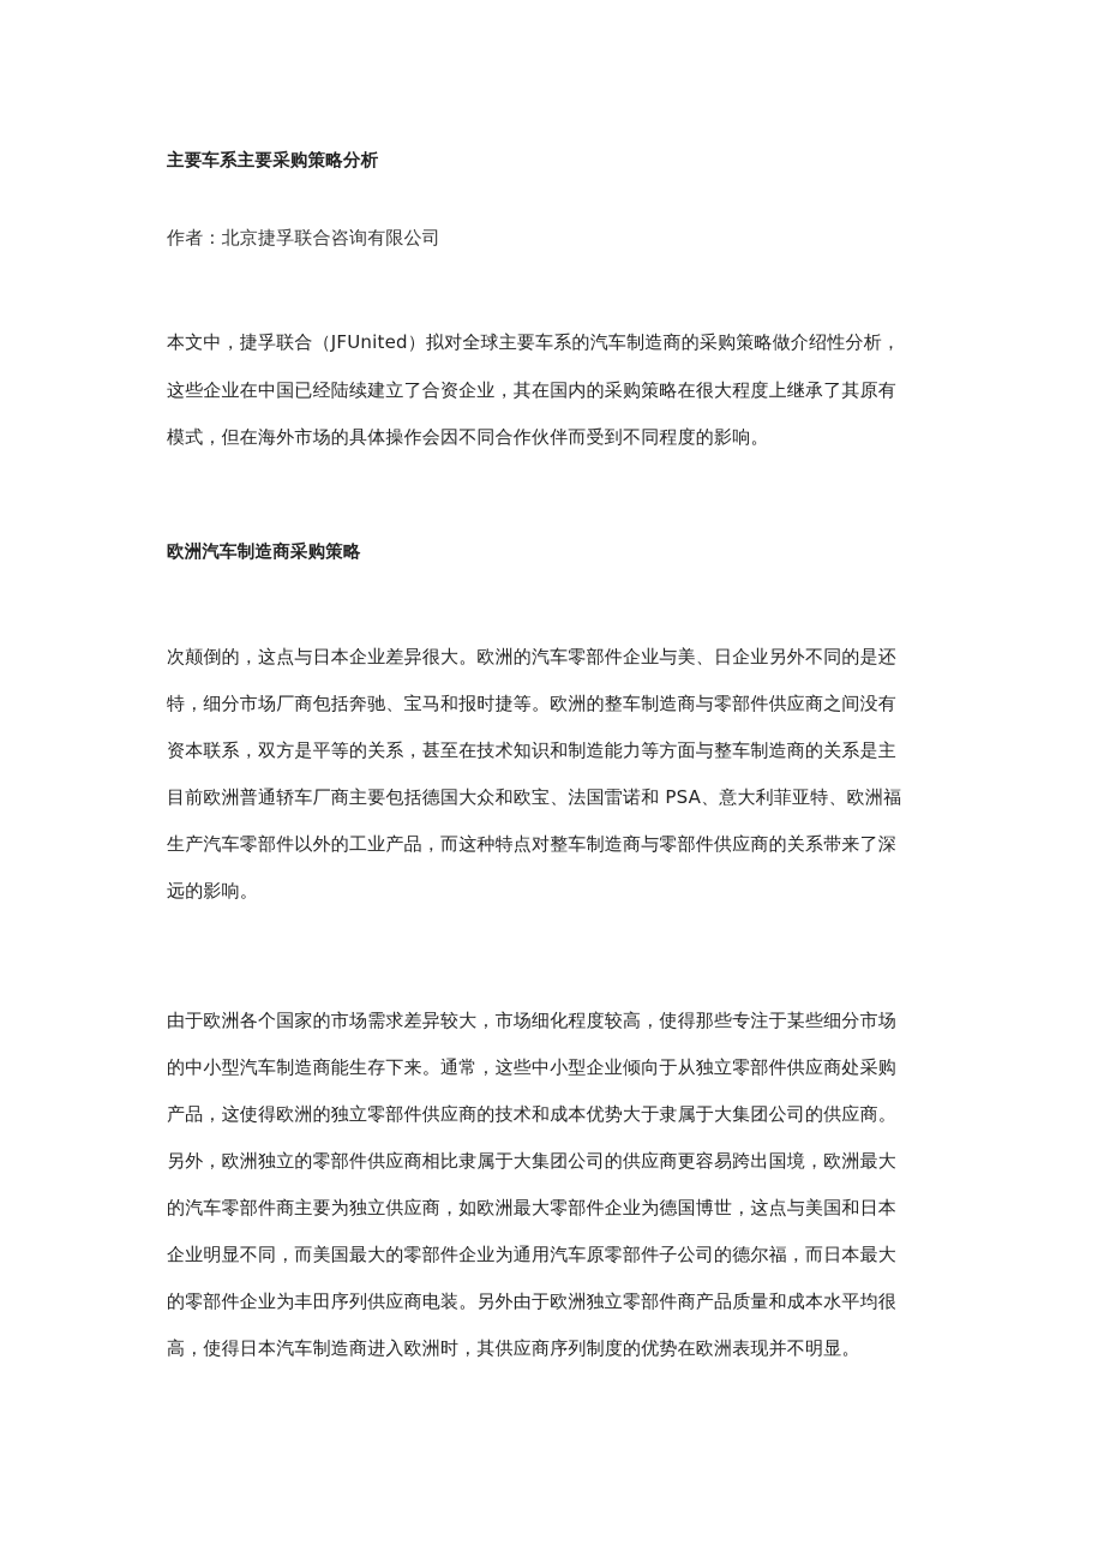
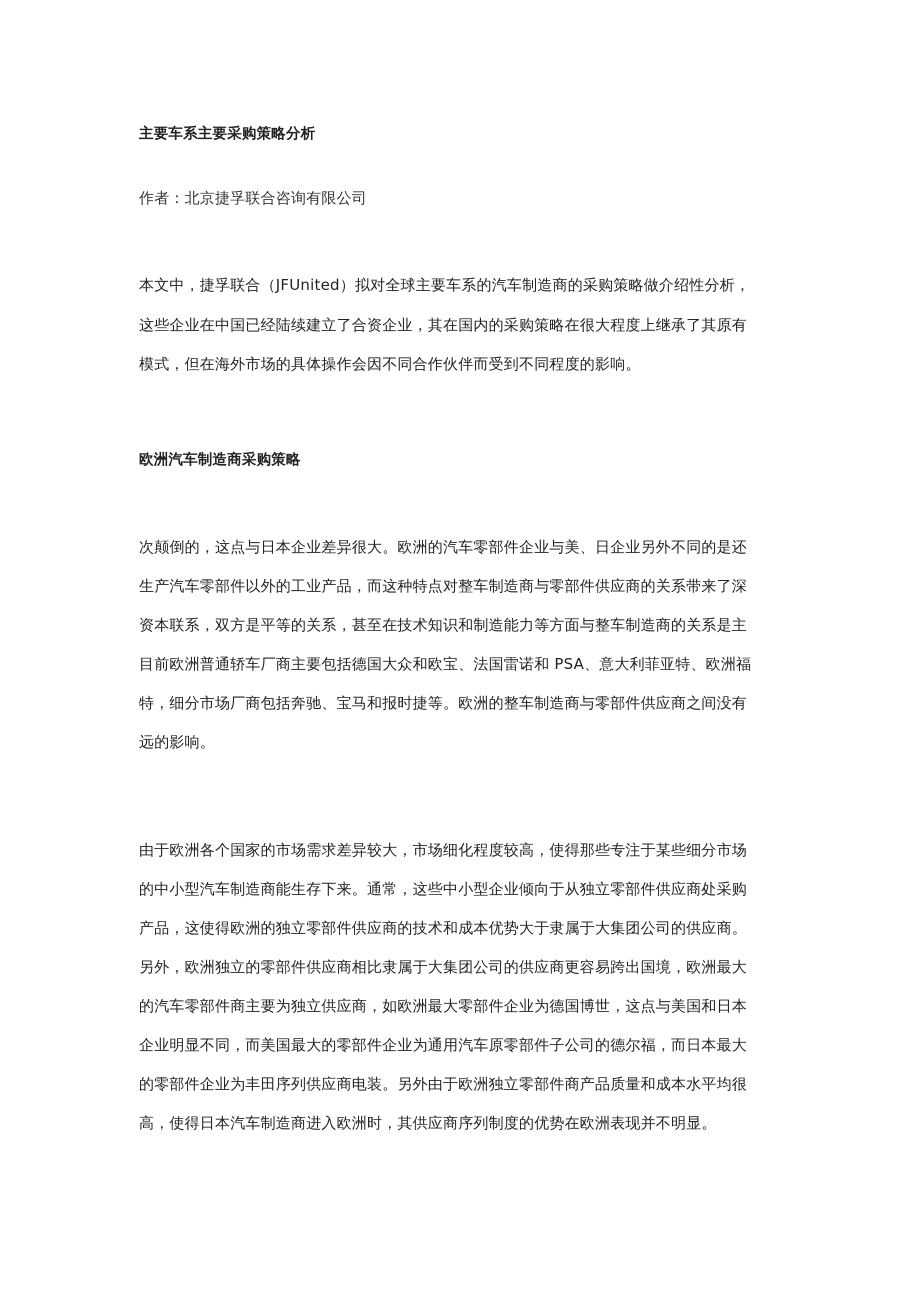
  主要车系主要采购策略分析
  作者：北京捷孚联合咨询有限公司
  本文中，捷孚联合（JFUnited）拟对全球主要车系的汽车制造商的采购策略做介绍性分析，
  这些企业在中国已经陆续建立了合资企业，其在国内的采购策略在很大程度上继承了其原有
  模式，但在海外市场的具体操作会因不同合作伙伴而受到不同程度的影响。
  欧洲汽车制造商采购策略
  次颠倒的，这点与日本企业差异很大。欧洲的汽车零部件企业与美、日企业另外不同的是还
- 特，细分市场厂商包括奔驰、宝马和报时捷等。欧洲的整车制造商与零部件供应商之间没有
+ 生产汽车零部件以外的工业产品，而这种特点对整车制造商与零部件供应商的关系带来了深
  资本联系，双方是平等的关系，甚至在技术知识和制造能力等方面与整车制造商的关系是主
  目前欧洲普通轿车厂商主要包括德国大众和欧宝、法国雷诺和 PSA、意大利菲亚特、欧洲福
- 生产汽车零部件以外的工业产品，而这种特点对整车制造商与零部件供应商的关系带来了深
+ 特，细分市场厂商包括奔驰、宝马和报时捷等。欧洲的整车制造商与零部件供应商之间没有
  远的影响。
  由于欧洲各个国家的市场需求差异较大，市场细化程度较高，使得那些专注于某些细分市场
  的中小型汽车制造商能生存下来。通常，这些中小型企业倾向于从独立零部件供应商处采购
  产品，这使得欧洲的独立零部件供应商的技术和成本优势大于隶属于大集团公司的供应商。
  另外，欧洲独立的零部件供应商相比隶属于大集团公司的供应商更容易跨出国境，欧洲最大
  的汽车零部件商主要为独立供应商，如欧洲最大零部件企业为德国博世，这点与美国和日本
  企业明显不同，而美国最大的零部件企业为通用汽车原零部件子公司的德尔福，而日本最大
  的零部件企业为丰田序列供应商电装。另外由于欧洲独立零部件商产品质量和成本水平均很
  高，使得日本汽车制造商进入欧洲时，其供应商序列制度的优势在欧洲表现并不明显。
